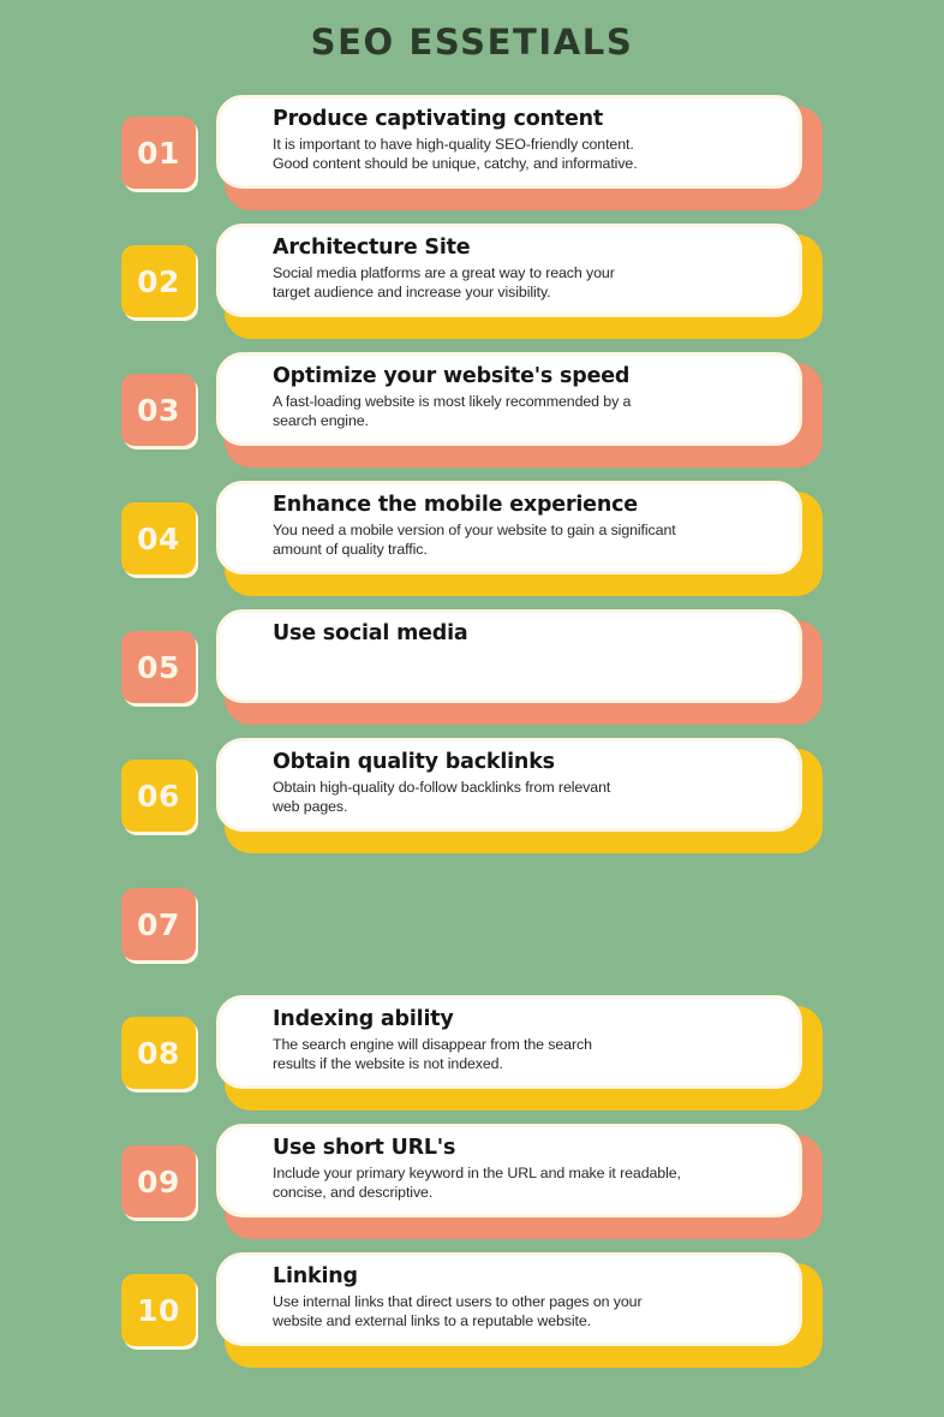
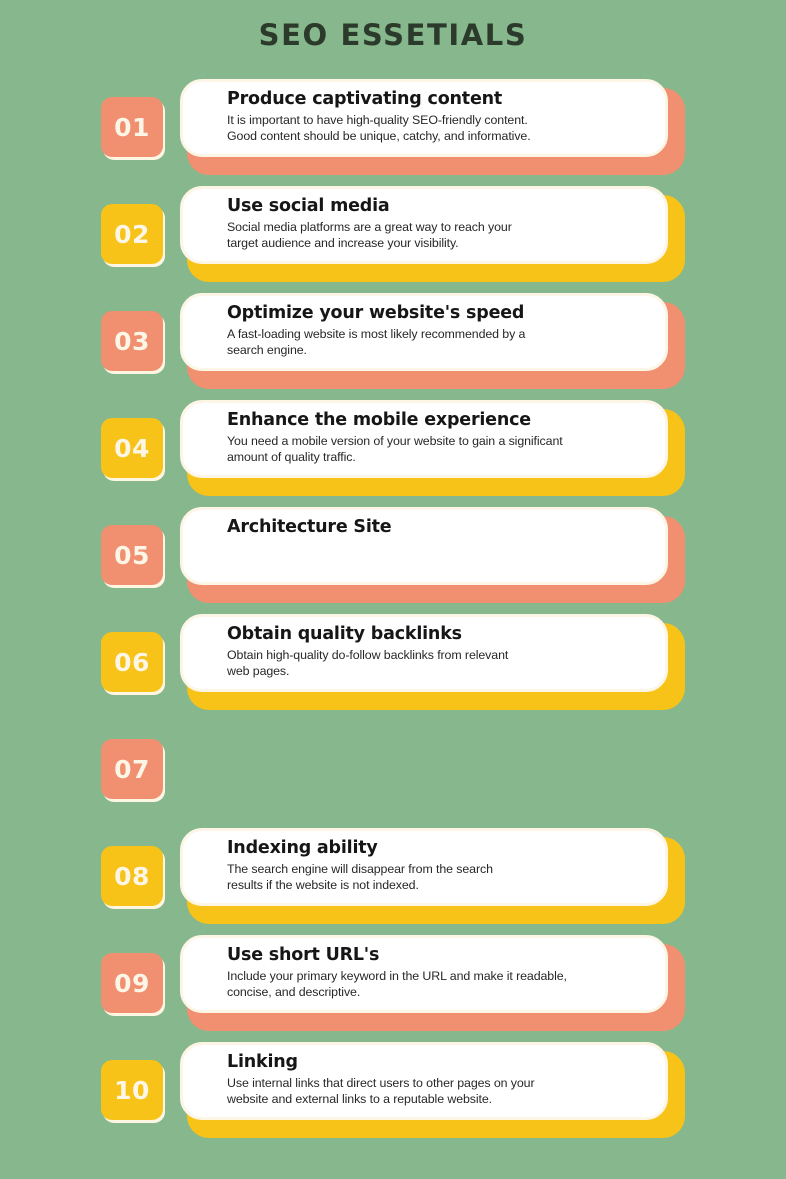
  SEO ESSETIALS
  01
  Produce captivating content
  It is important to have high-quality SEO-friendly content.
  Good content should be unique, catchy, and informative.
  02
- Architecture Site
+ Use social media
  Social media platforms are a great way to reach your
  target audience and increase your visibility.
  03
  Optimize your website's speed
  A fast-loading website is most likely recommended by a
  search engine.
  04
  Enhance the mobile experience
  You need a mobile version of your website to gain a significant
  amount of quality traffic.
  05
- Use social media
+ Architecture Site
  06
  Obtain quality backlinks
  Obtain high-quality do-follow backlinks from relevant
  web pages.
  07
  08
  Indexing ability
  The search engine will disappear from the search
  results if the website is not indexed.
  09
  Use short URL's
  Include your primary keyword in the URL and make it readable,
  concise, and descriptive.
  10
  Linking
  Use internal links that direct users to other pages on your
  website and external links to a reputable website.
